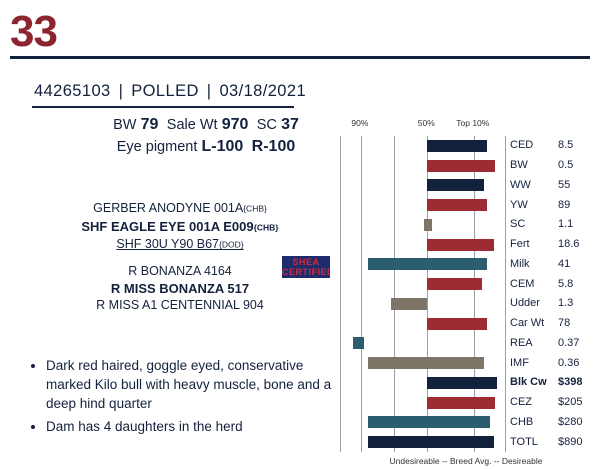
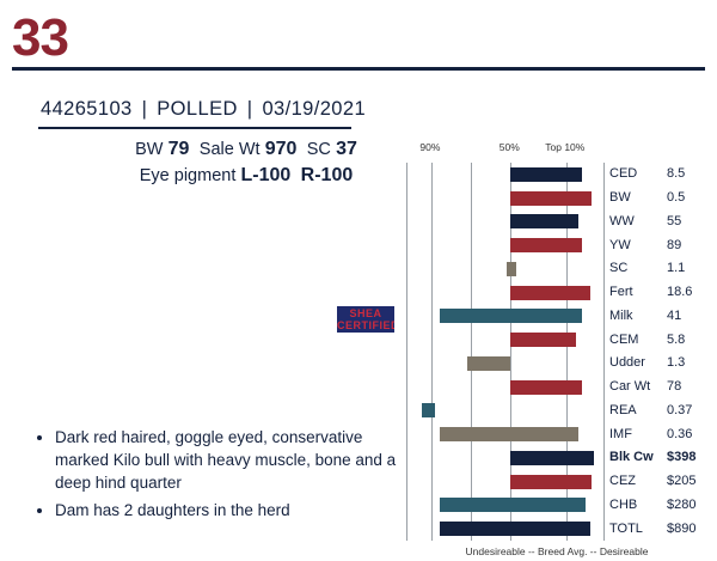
  33
- 44265103 | POLLED | 03/18/2021
+ 44265103 | POLLED | 03/19/2021
  BW 79 Sale Wt 970 SC 37
  Eye pigment L-100 R-100
- GERBER ANODYNE 001A{CHB}
- SHF EAGLE EYE 001A E009{CHB}
- SHF 30U Y90 B67{DOD}
- R BONANZA 4164
- R MISS BONANZA 517
- R MISS A1 CENTENNIAL 904
  SHEA
  CERTIFIE
  Dark red haired, goggle eyed, conservative marked Kilo bull with heavy muscle, bone and a deep hind quarter
- Dam has 4 daughters in the herd
+ Dam has 2 daughters in the herd
  90%
  50%
  Top 10%
  CED
  8.5
  BW
  0.5
  WW
  55
  YW
  89
  SC
  1.1
  Fert
  18.6
  Milk
  41
  CEM
  5.8
  Udder
  1.3
  Car Wt
  78
  REA
  0.37
  IMF
  0.36
  Blk Cw
  $398
  CEZ
  $205
  CHB
  $280
  TOTL
  $890
  Undesireable -- Breed Avg. -- Desireable
